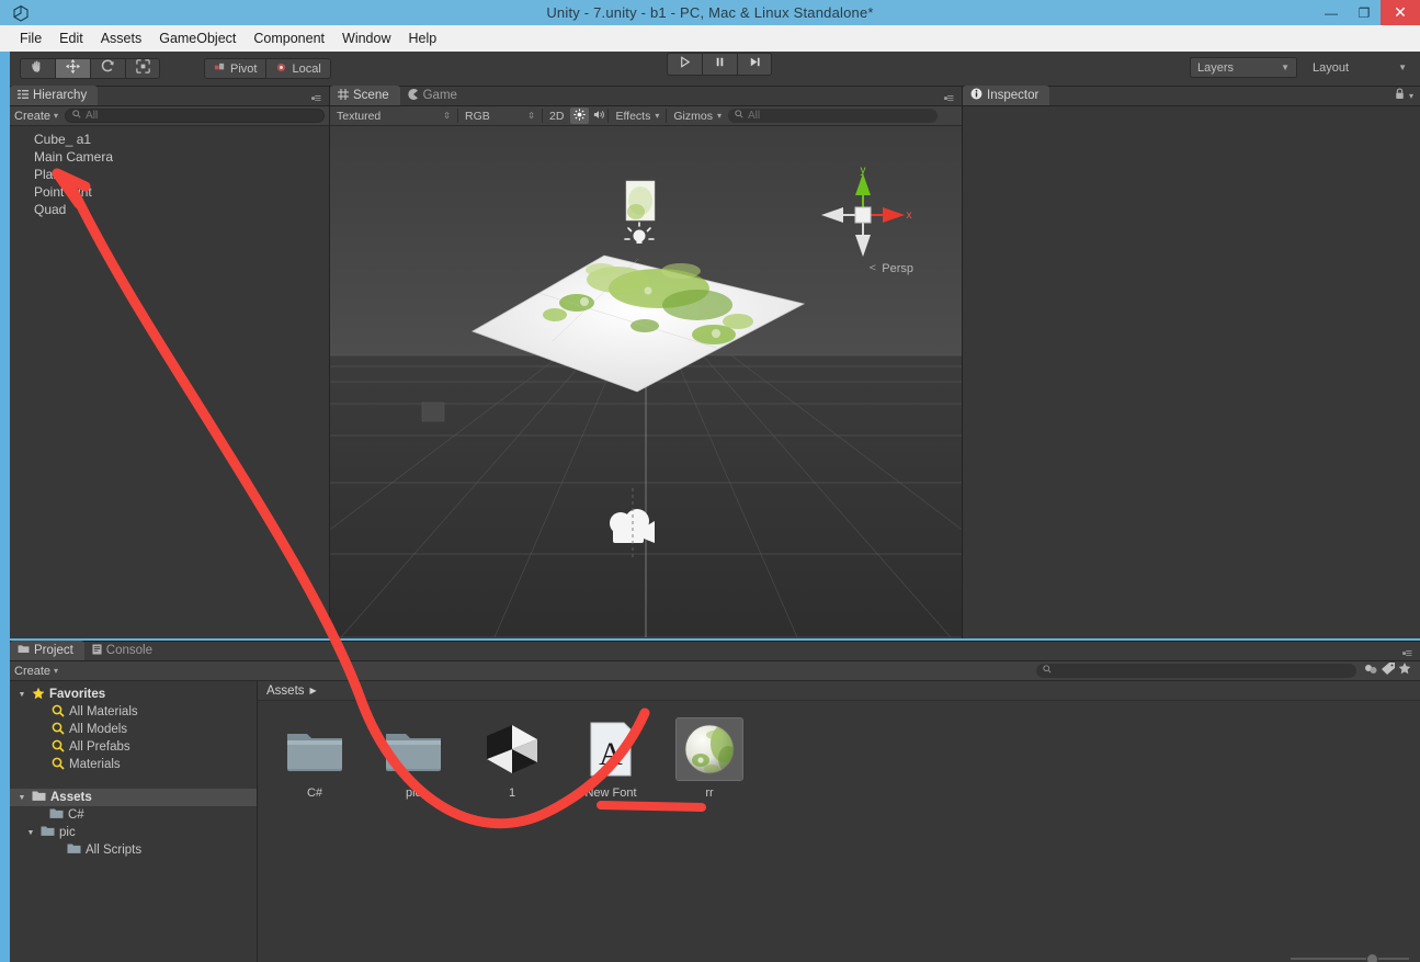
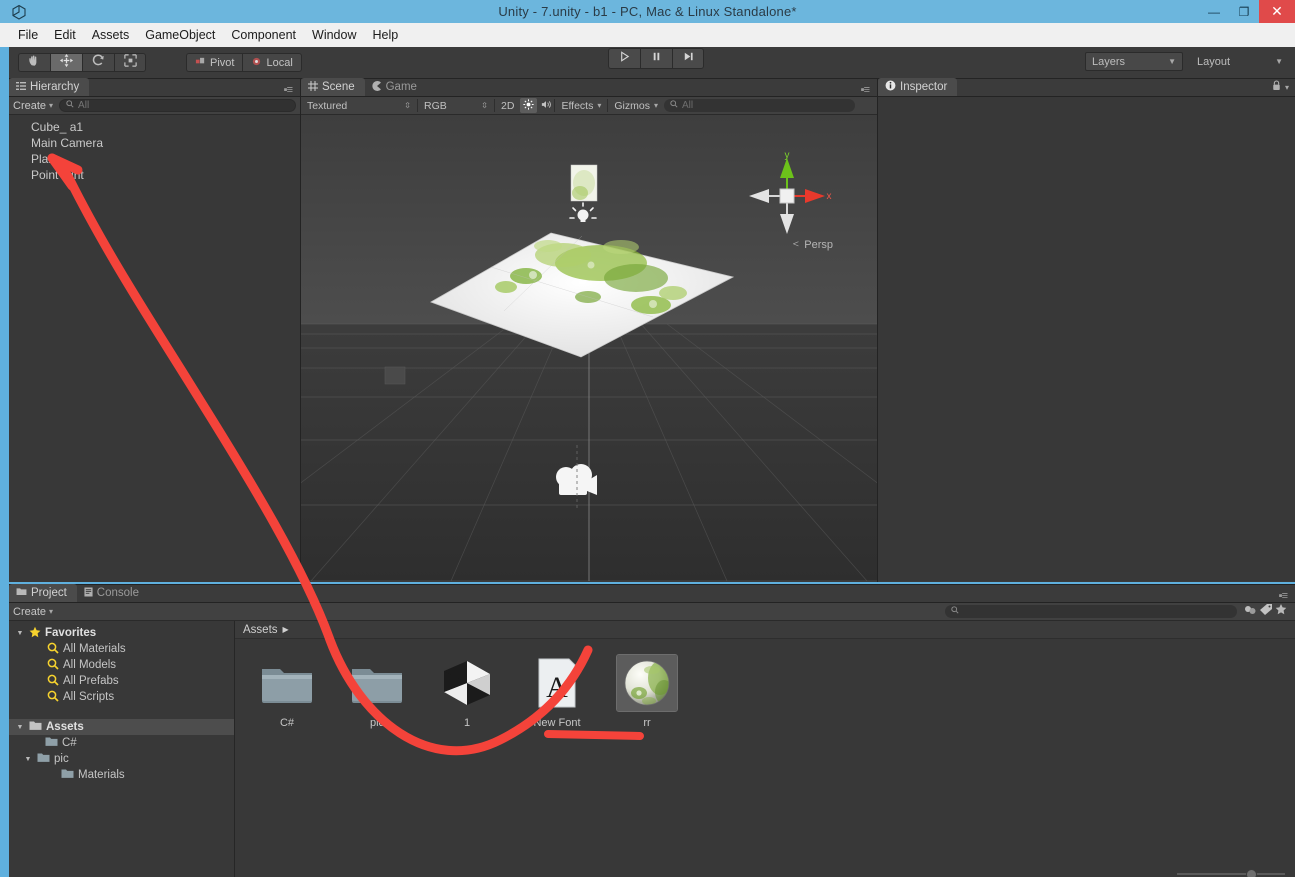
  Unity - 7.unity - b1 - PC, Mac & Linux Standalone*
  —
  ❐
  ✕
  File
  Edit
  Assets
  GameObject
  Component
  Window
  Help
  Pivot
  Local
  Layers
  ▼
  Layout
  ▼
  Hierarchy
  ▪≡
  Create
  ▾
  All
  Cube_ a1
  Main Camera
  Pointht
- Quad
  Scene
  Game
  ▪≡
  Textured
  ⇳
  RGB
  ⇳
  2D
  Effects
  ▾
  Gizmos
  ▾
  All
  y
  x
  ＜
  Persp
  Inspector
  ▾
  Project
  Console
  ▪≡
  Create
  ▾
  Favorites
  All Materials
  All Models
  All Prefabs
- Materials
+ All Scripts
  Assets
  C#
  pic
- All Scripts
+ Materials
  Assets
  ▶
  C#
  1
  A
  New Font
  rr
